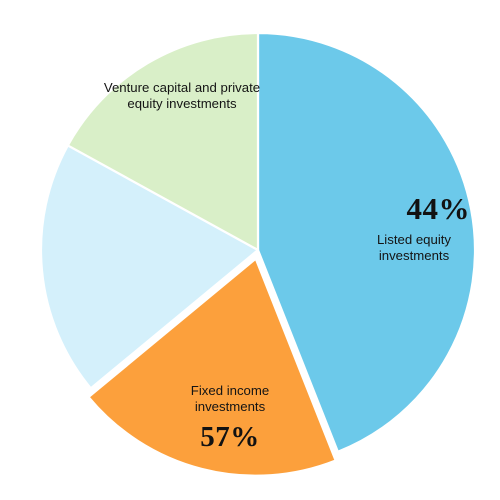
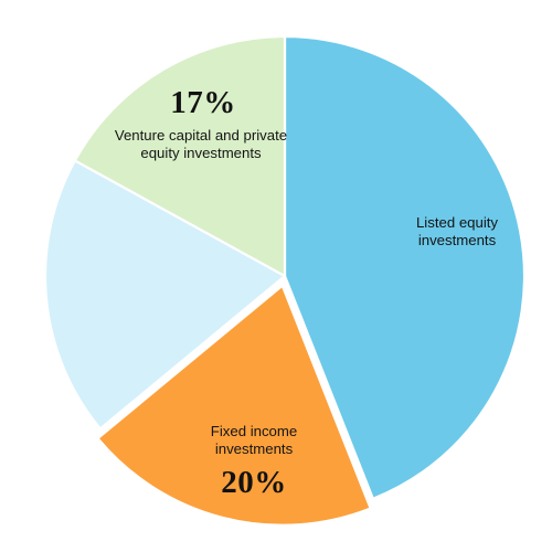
- 44%
  Listed equity
  investments
  Fixed income
  investments
- 57%
+ 20%
+ 17%
  Venture capital and private
  equity investments
